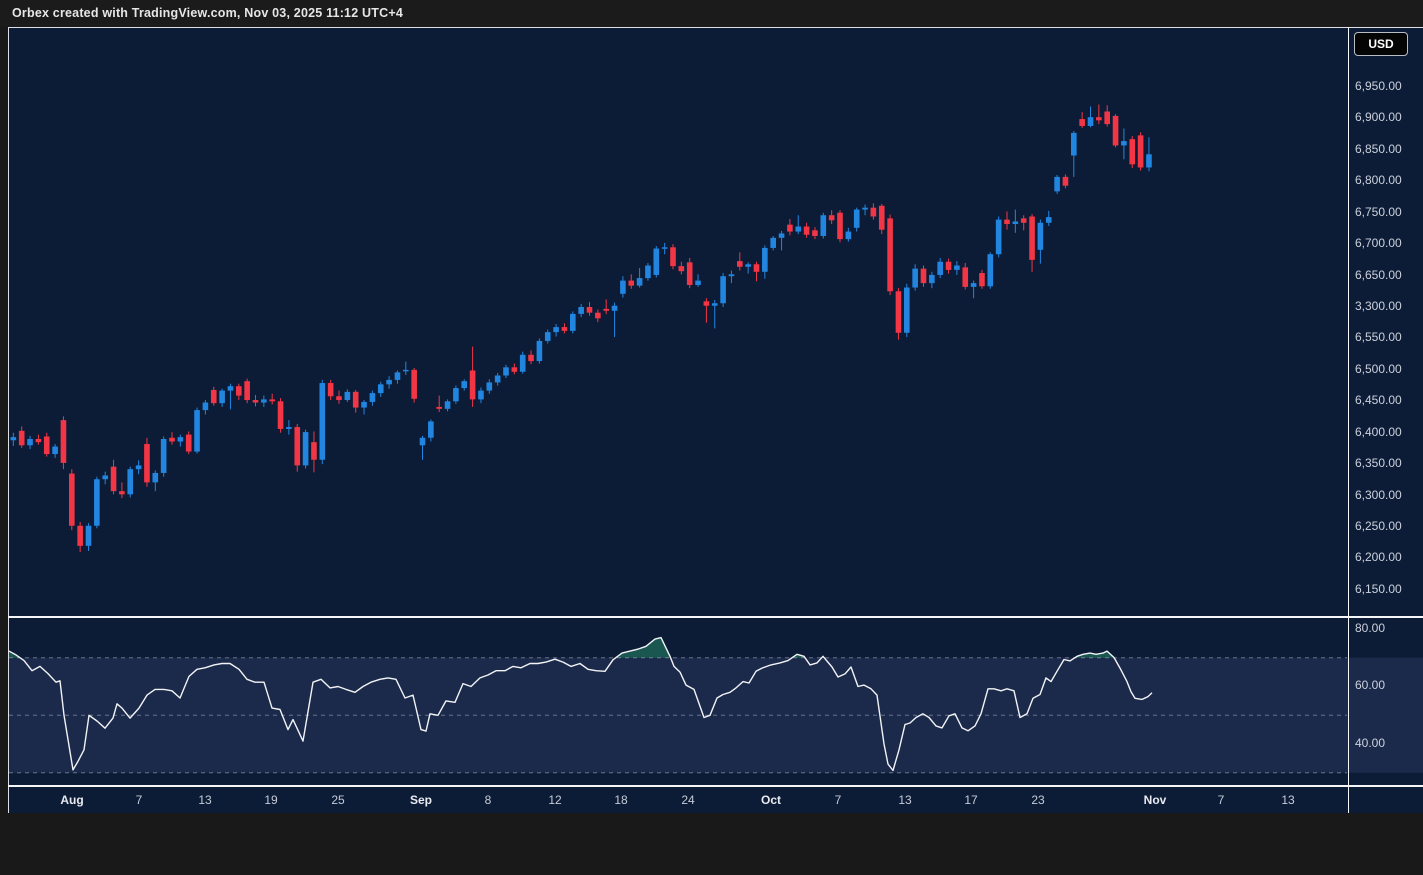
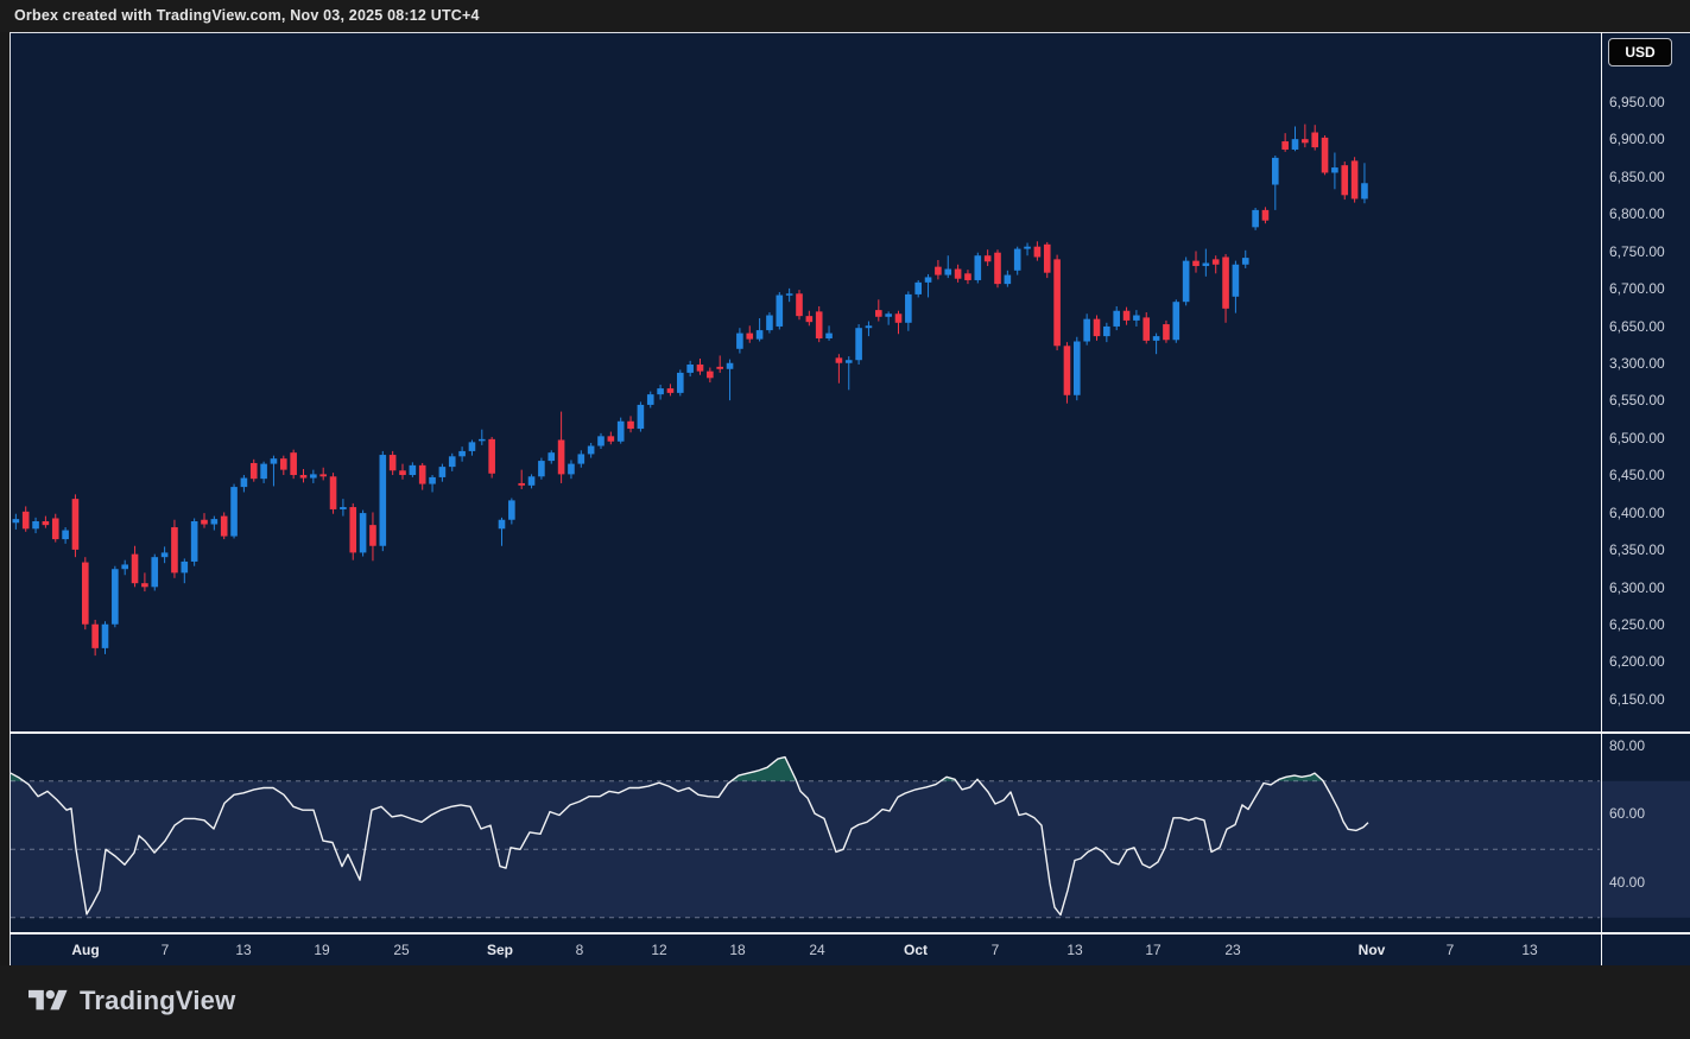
- Orbex created with TradingView.com, Nov 03, 2025 11:12 UTC+4
+ Orbex created with TradingView.com, Nov 03, 2025 08:12 UTC+4
  USD
  6,950.00
  6,900.00
  6,850.00
  6,800.00
  6,750.00
  6,700.00
  6,650.00
  3,300.00
  6,550.00
  6,500.00
  6,450.00
  6,400.00
  6,350.00
  6,300.00
  6,250.00
  6,200.00
  6,150.00
  80.00
  60.00
  40.00
  Aug
  7
  13
  19
  25
  Sep
  8
  12
  18
  24
  Oct
  7
  13
  17
  23
  Nov
  7
  13
+ TradingView
